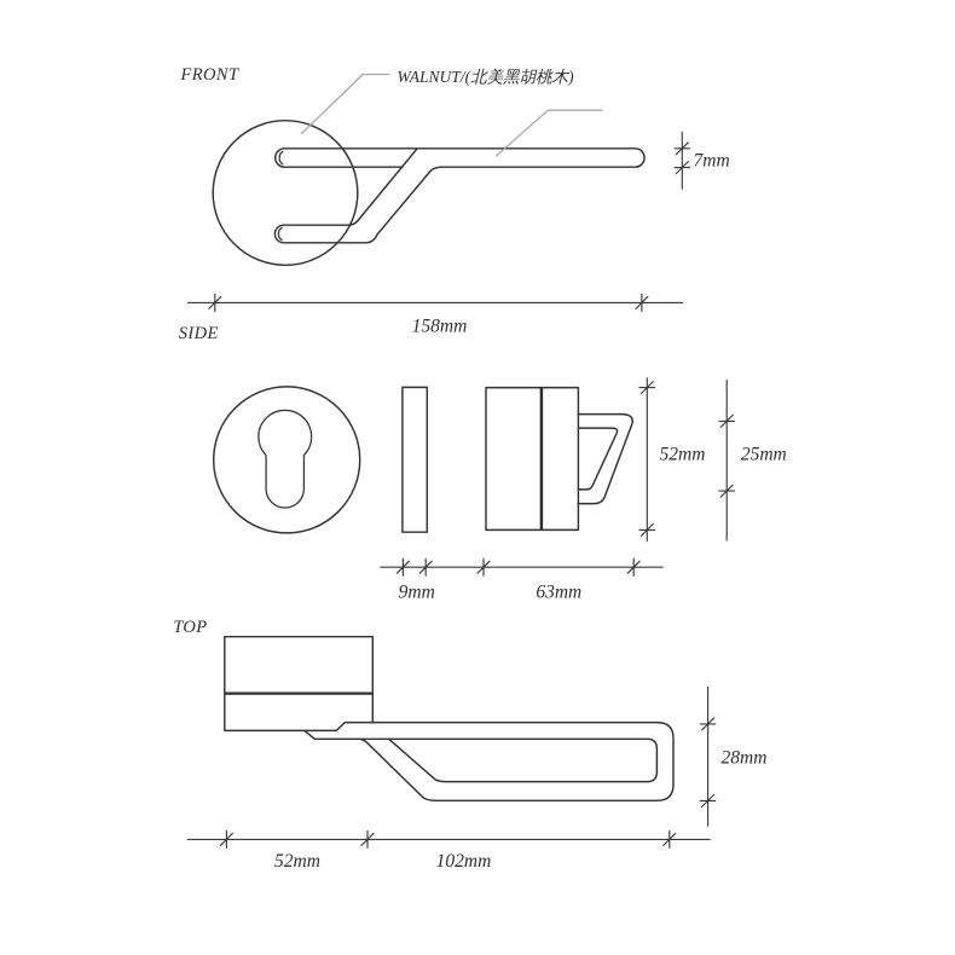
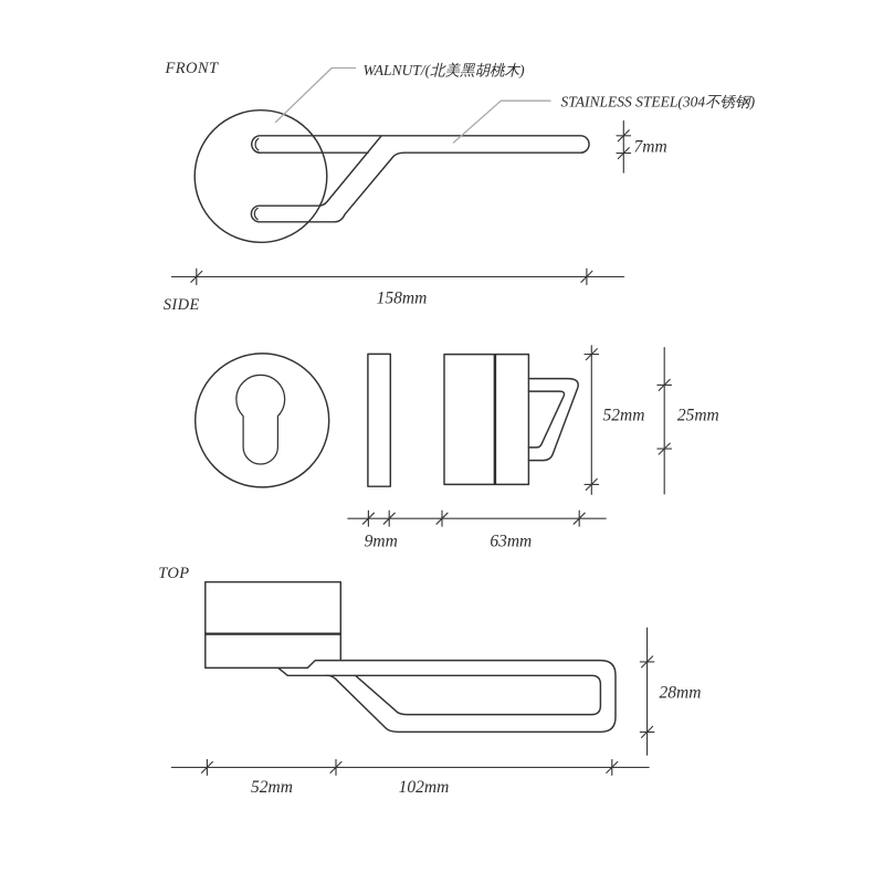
  FRONT
  WALNUT/(北美黑胡桃木)
+ STAINLESS STEEL(304不锈钢)
  7mm
  158mm
  SIDE
  52mm
  25mm
  9mm
  63mm
  TOP
  28mm
  52mm
  102mm
